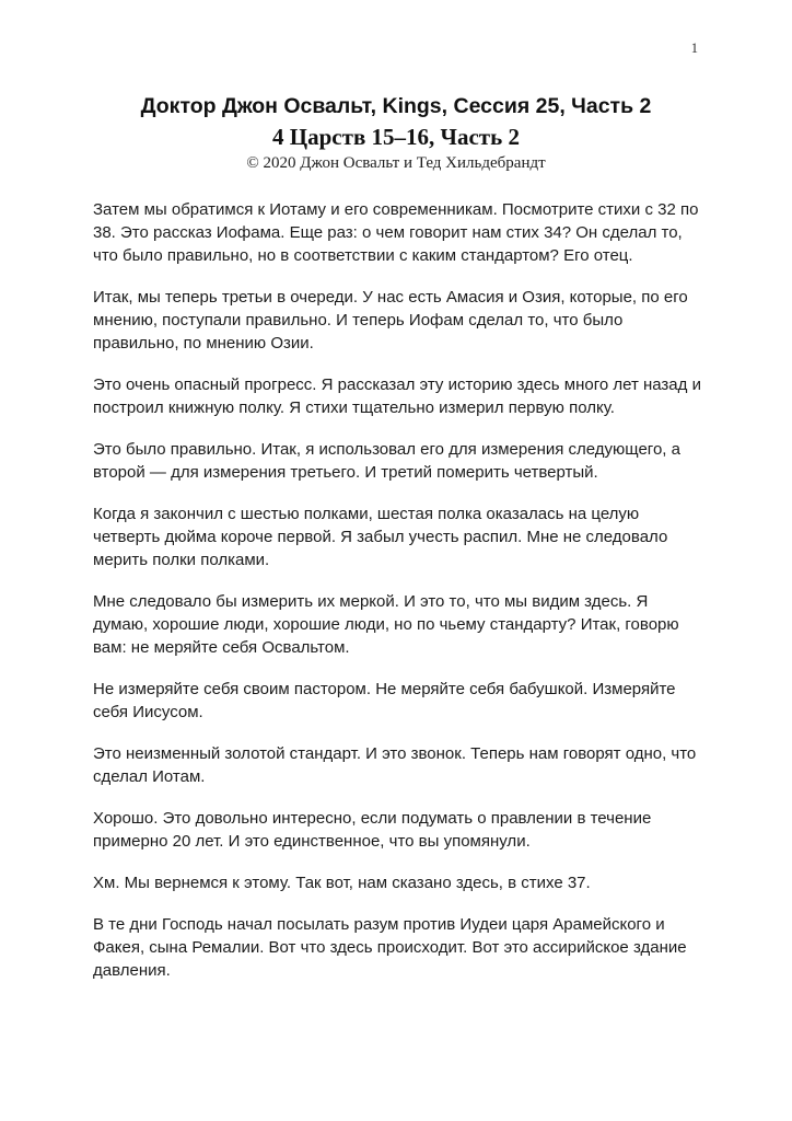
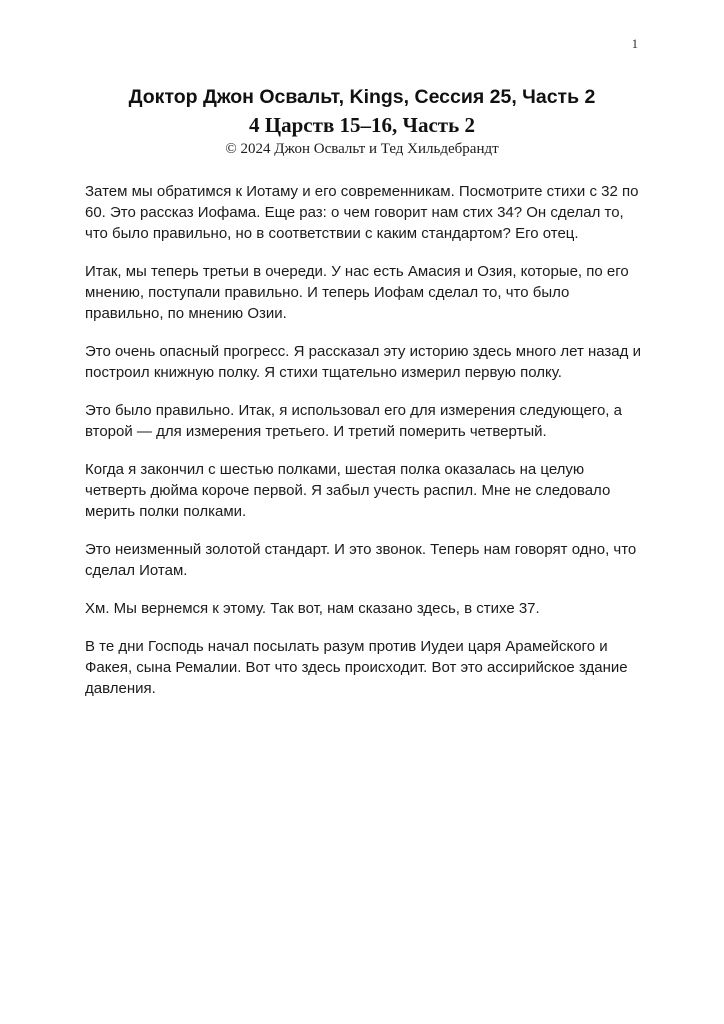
  1
  Доктор Джон Освальт, Kings, Сессия 25, Часть 2
  4 Царств 15–16, Часть 2
- © 2020 Джон Освальт и Тед Хильдебрандт
+ © 2024 Джон Освальт и Тед Хильдебрандт
- Затем мы обратимся к Иотаму и его современникам. Посмотрите стихи с 32 по 38. Это рассказ Иофама. Еще раз: о чем говорит нам стих 34? Он сделал то, что было правильно, но в соответствии с каким стандартом? Его отец.
+ Затем мы обратимся к Иотаму и его современникам. Посмотрите стихи с 32 по 60. Это рассказ Иофама. Еще раз: о чем говорит нам стих 34? Он сделал то, что было правильно, но в соответствии с каким стандартом? Его отец.
  Итак, мы теперь третьи в очереди. У нас есть Амасия и Озия, которые, по его мнению, поступали правильно. И теперь Иофам сделал то, что было правильно, по мнению Озии.
  Это очень опасный прогресс. Я рассказал эту историю здесь много лет назад и построил книжную полку. Я стихи тщательно измерил первую полку.
  Это было правильно. Итак, я использовал его для измерения следующего, а второй — для измерения третьего. И третий померить четвертый.
  Когда я закончил с шестью полками, шестая полка оказалась на целую четверть дюйма короче первой. Я забыл учесть распил. Мне не следовало мерить полки полками.
- Мне следовало бы измерить их меркой. И это то, что мы видим здесь. Я думаю, хорошие люди, хорошие люди, но по чьему стандарту? Итак, говорю вам: не меряйте себя Освальтом.
- Не измеряйте себя своим пастором. Не меряйте себя бабушкой. Измеряйте себя Иисусом.
  Это неизменный золотой стандарт. И это звонок. Теперь нам говорят одно, что сделал Иотам.
- Хорошо. Это довольно интересно, если подумать о правлении в течение примерно 20 лет. И это единственное, что вы упомянули.
  Хм. Мы вернемся к этому. Так вот, нам сказано здесь, в стихе 37.
  В те дни Господь начал посылать разум против Иудеи царя Арамейского и Факея, сына Ремалии. Вот что здесь происходит. Вот это ассирийское здание давления.
